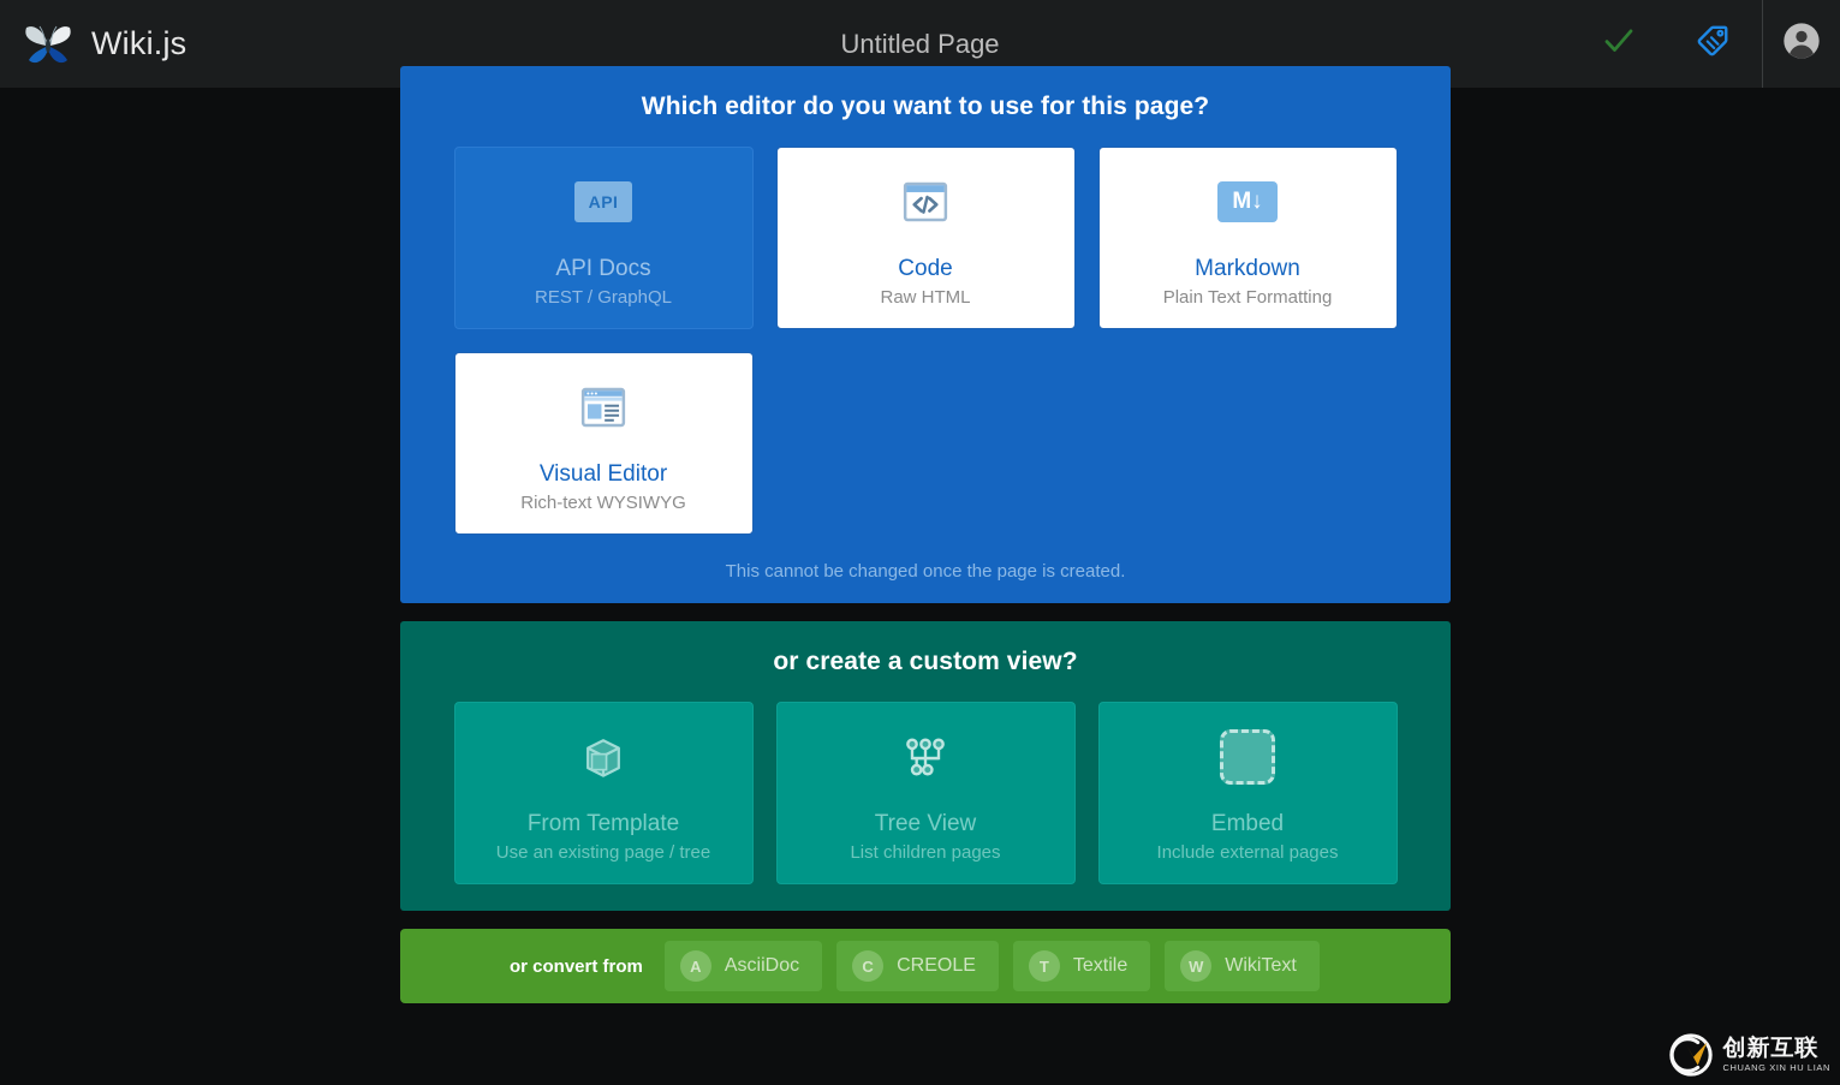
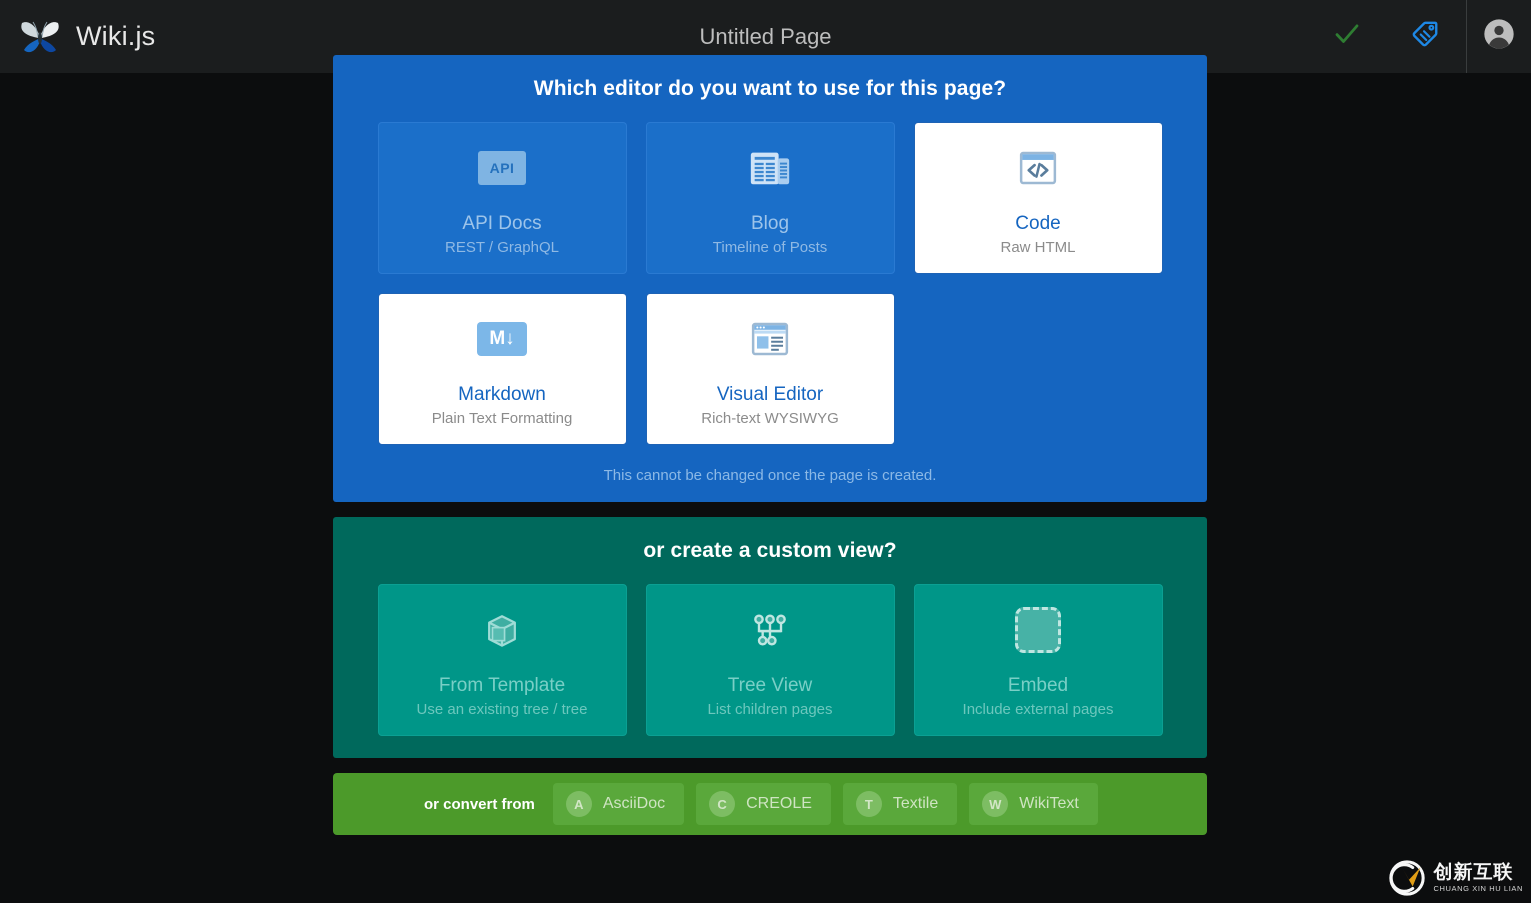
  Wiki.js
  Untitled Page
  Which editor do you want to use for this page?
  API
  API Docs
  REST / GraphQL
+ Blog
+ Timeline of Posts
  Code
  Raw HTML
  M↓
  Markdown
  Plain Text Formatting
  Visual Editor
  Rich-text WYSIWYG
  This cannot be changed once the page is created.
  or create a custom view?
  From Template
- Use an existing page / tree
+ Use an existing tree / tree
  Tree View
  List children pages
  Embed
  Include external pages
  or convert from
  A
  AsciiDoc
  C
  CREOLE
  T
  Textile
  W
  WikiText
  创新互联
  CHUANG XIN HU LIAN
